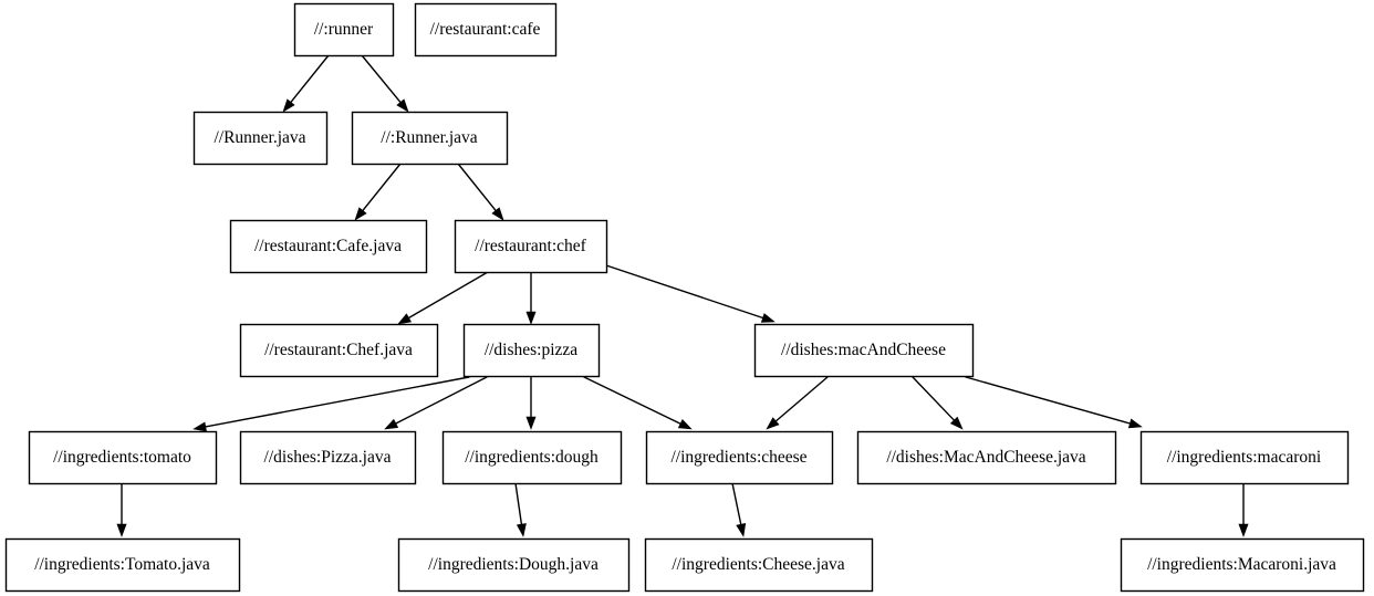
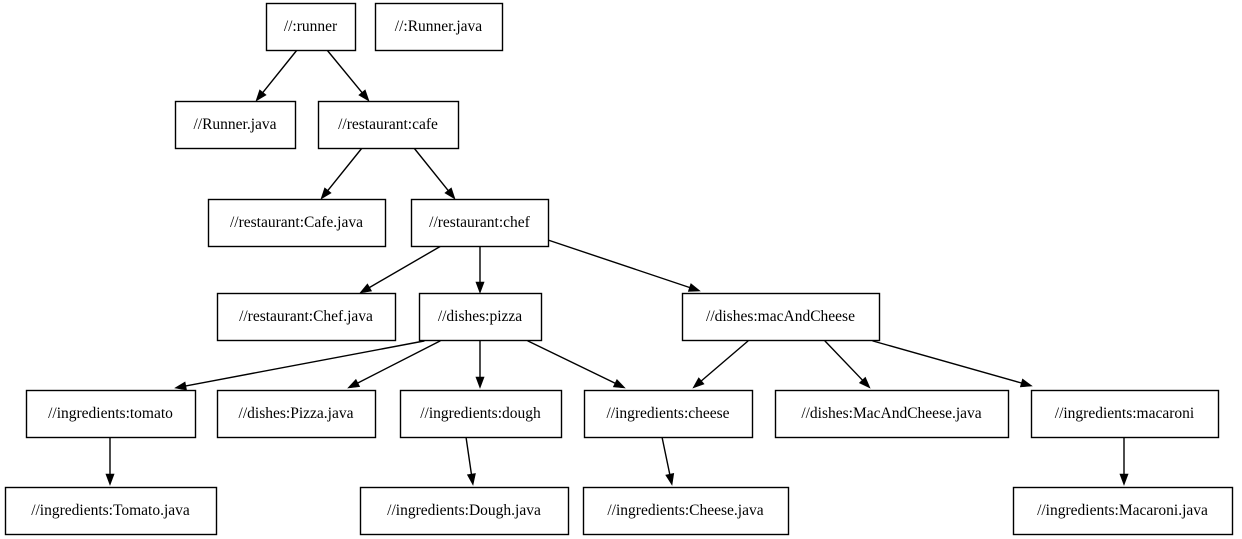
  //:runner
- //restaurant:cafe
+ //:Runner.java
  //Runner.java
- //:Runner.java
+ //restaurant:cafe
  //restaurant:Cafe.java
  //restaurant:chef
  //restaurant:Chef.java
  //dishes:pizza
  //dishes:macAndCheese
  //ingredients:tomato
  //dishes:Pizza.java
  //ingredients:dough
  //ingredients:cheese
  //dishes:MacAndCheese.java
  //ingredients:macaroni
  //ingredients:Tomato.java
  //ingredients:Dough.java
  //ingredients:Cheese.java
  //ingredients:Macaroni.java
